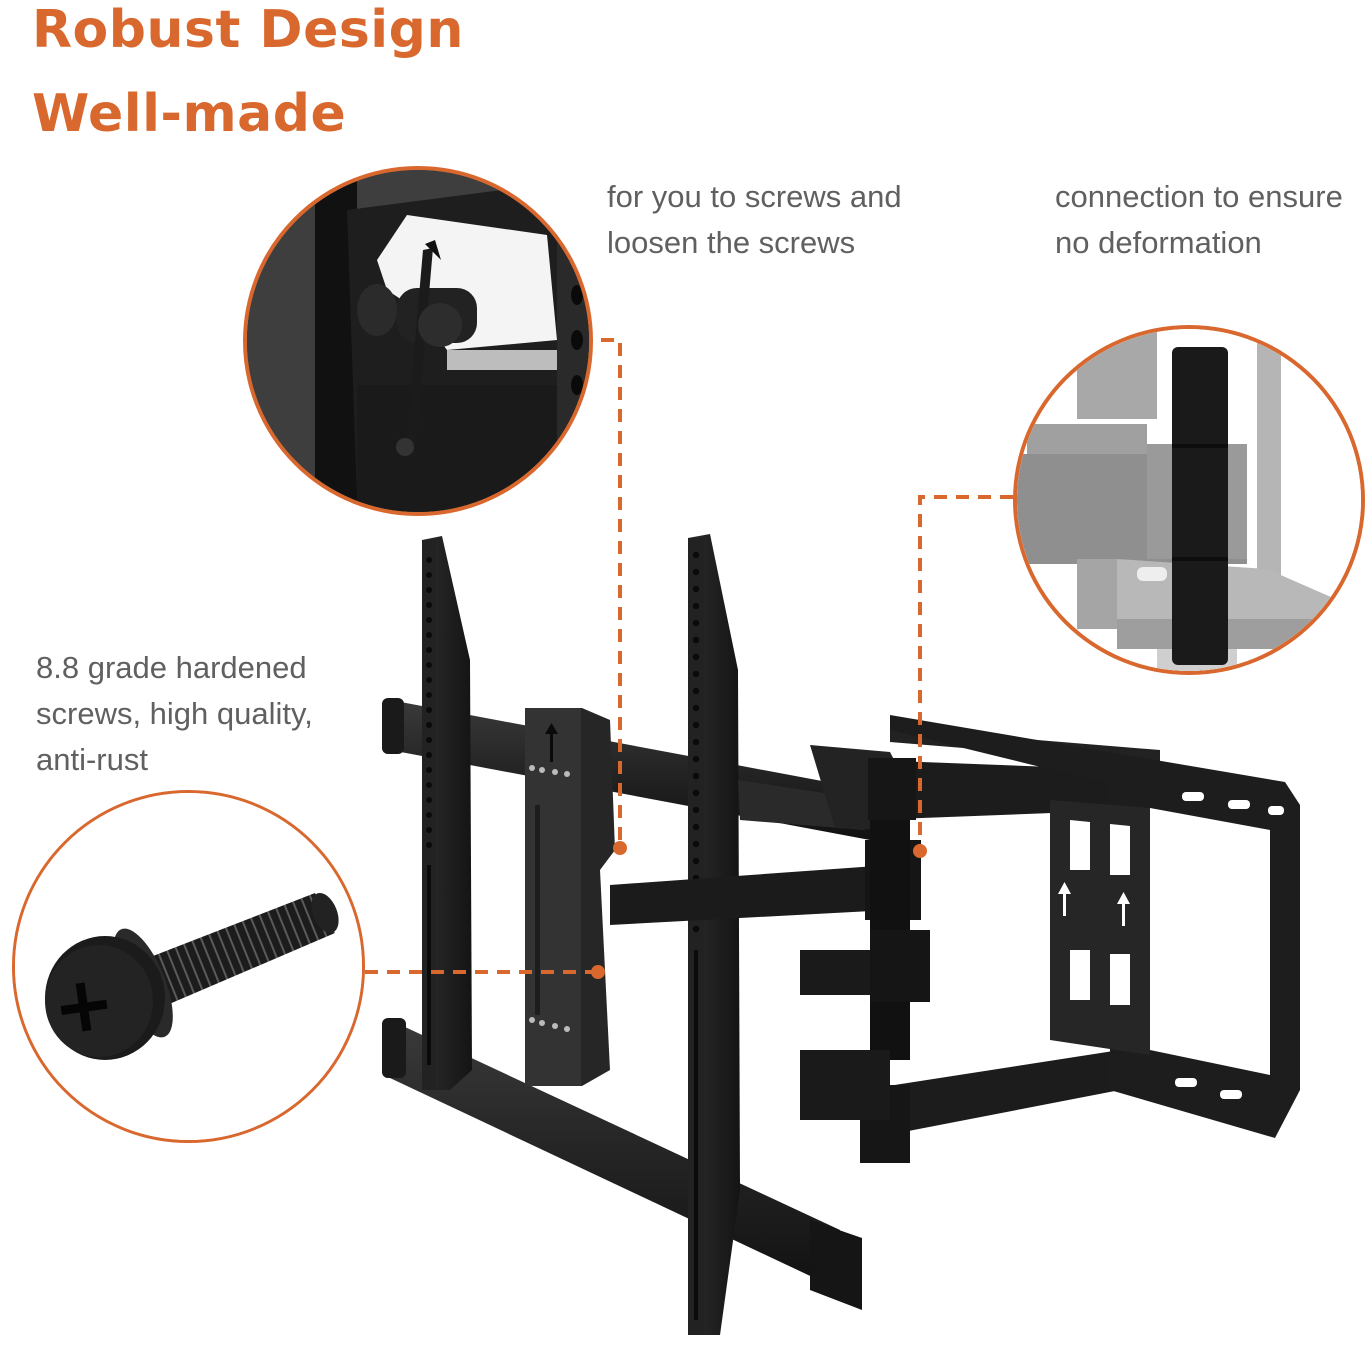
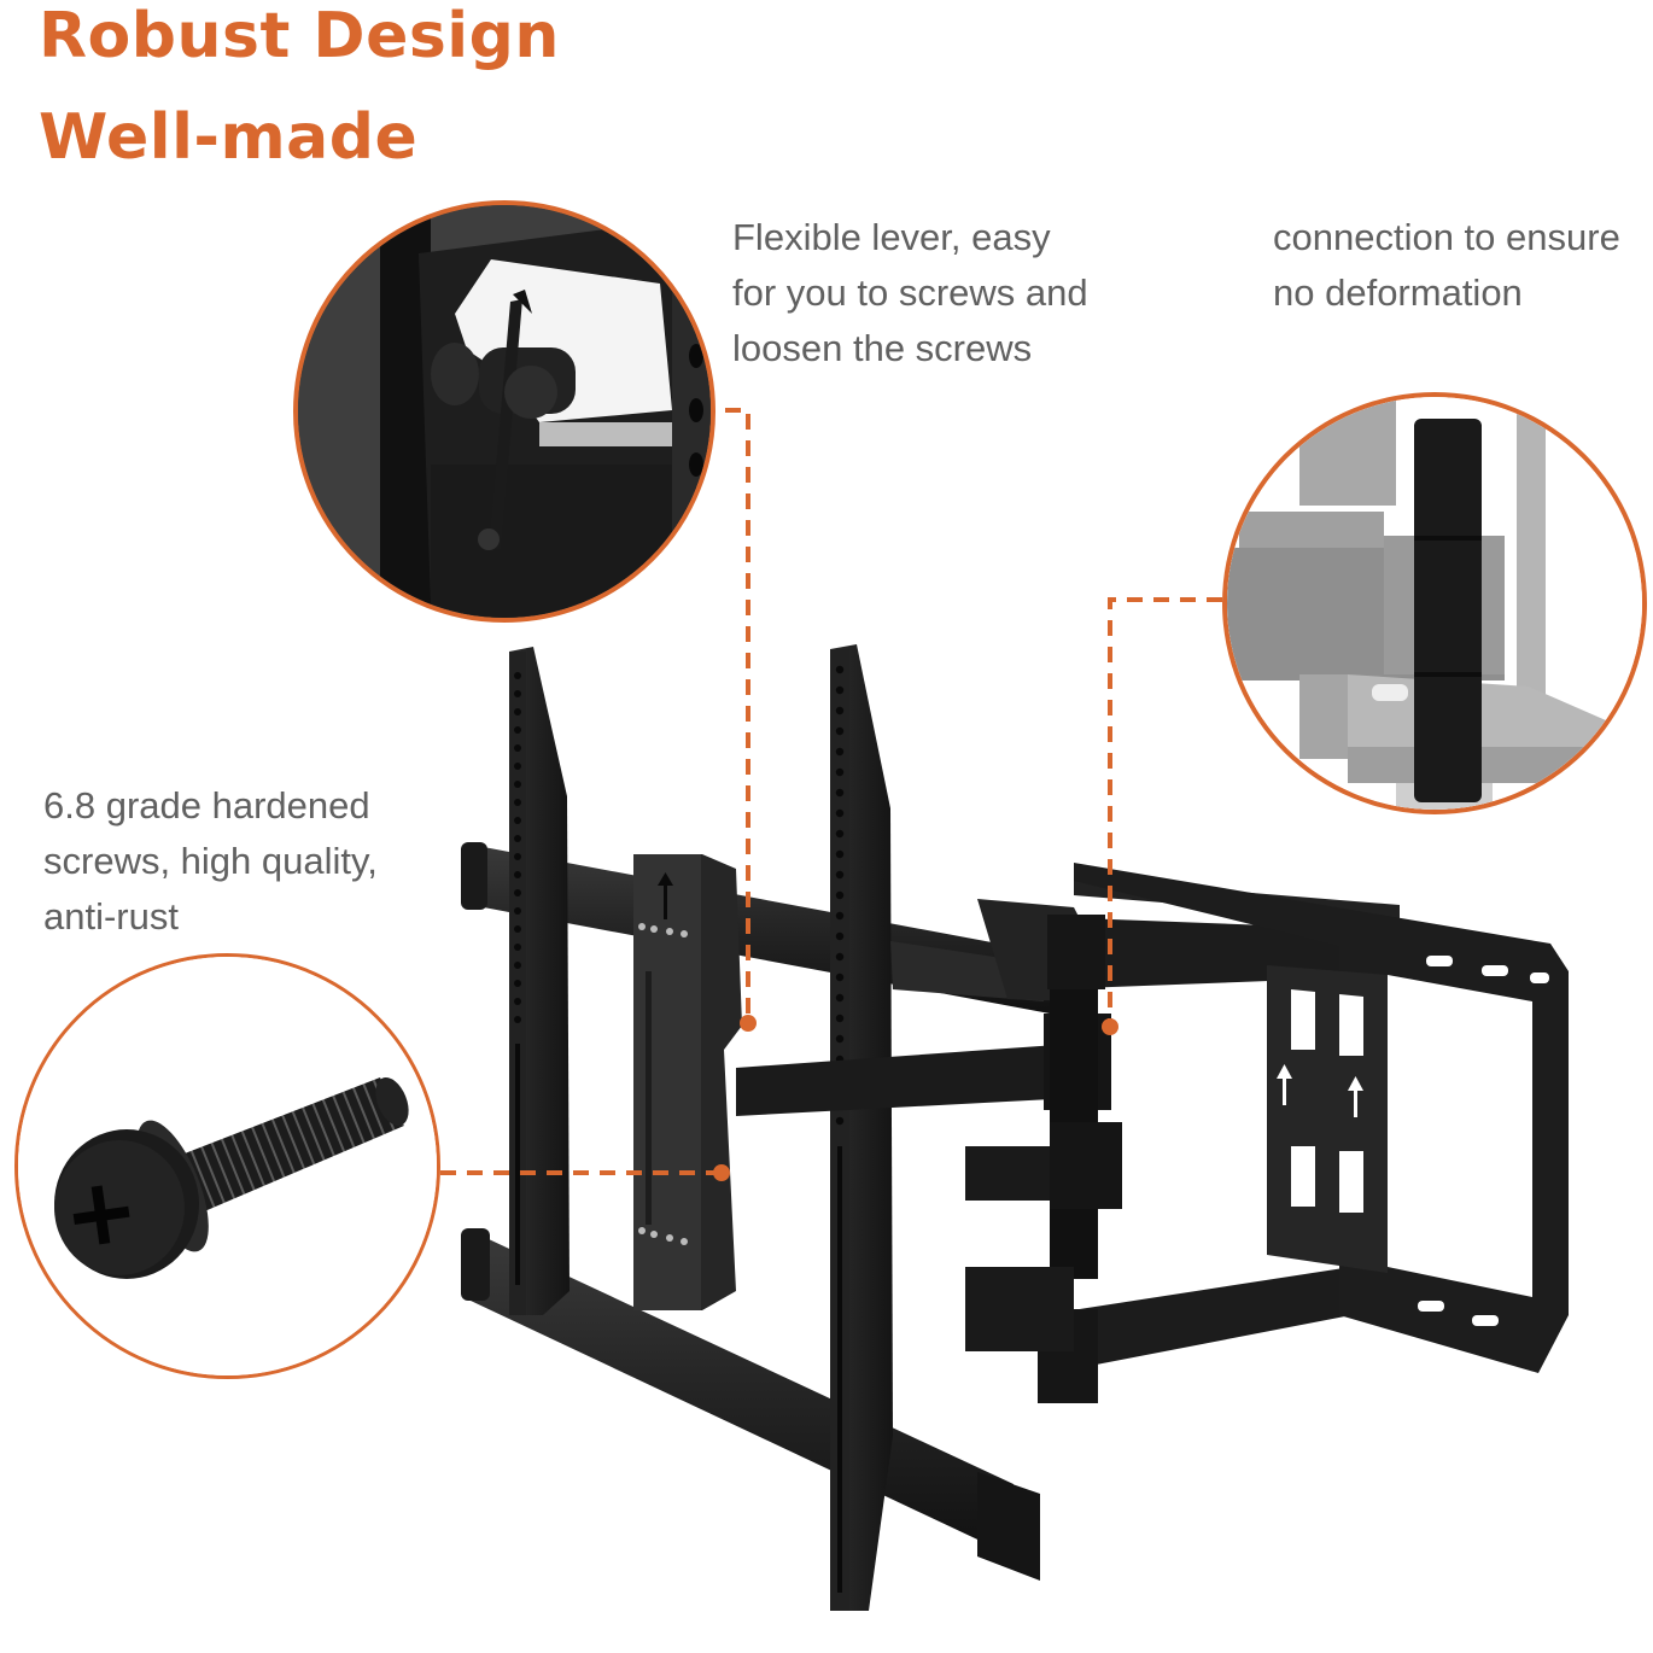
  Robust Design
  Well-made
+ Flexible lever, easy
  for you to screws and
  loosen the screws
  connection to ensure
  no deformation
- 8.8 grade hardened
+ 6.8 grade hardened
  screws, high quality,
  anti-rust
